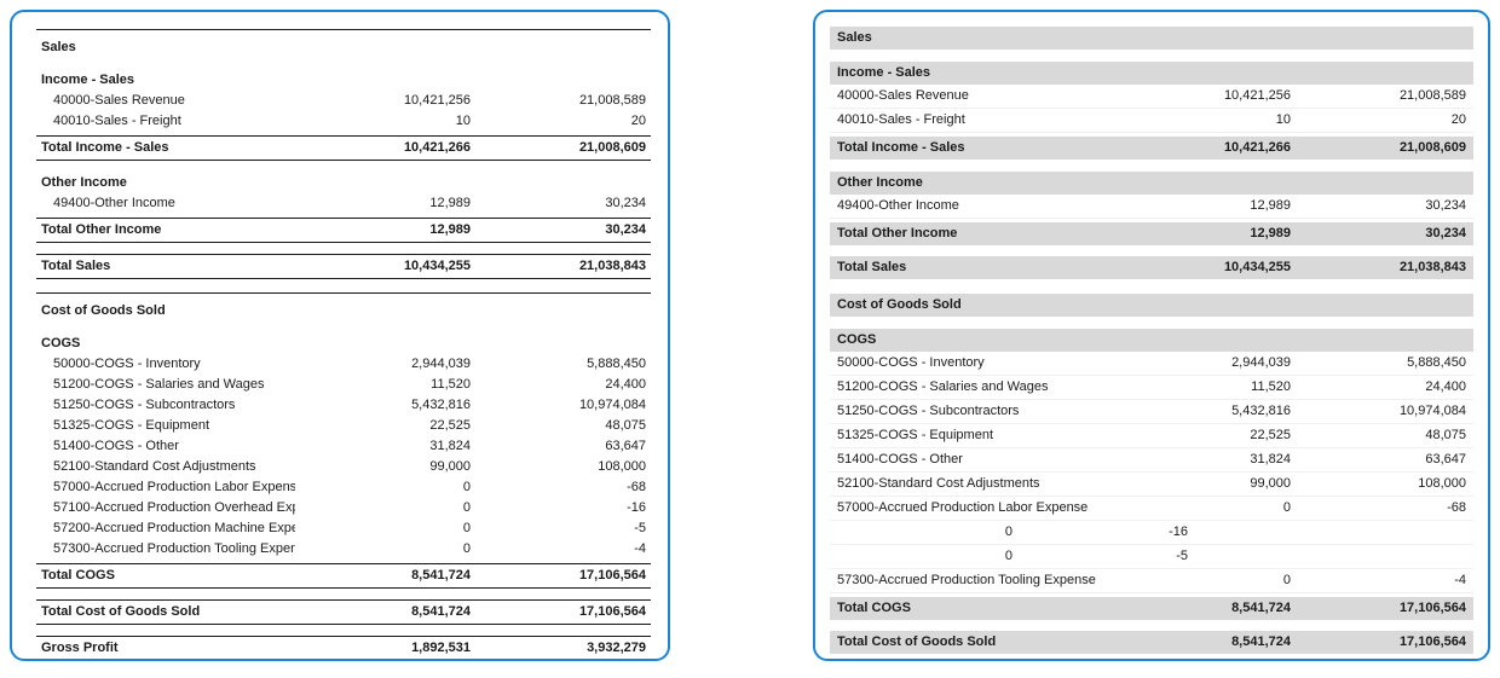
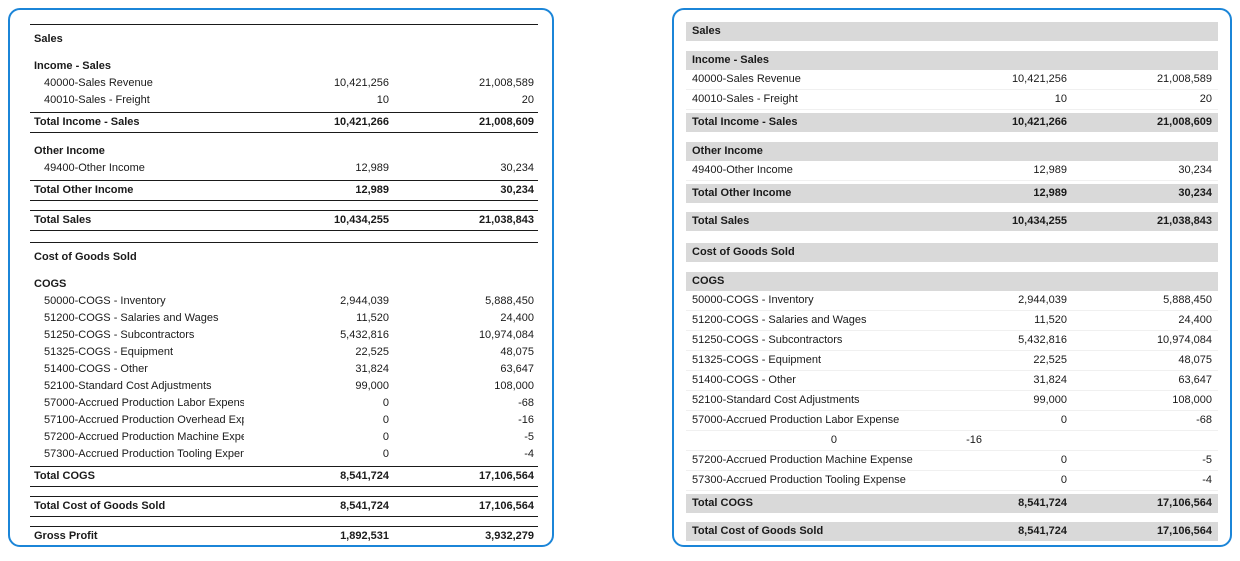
  Sales
  Income - Sales
  40000-Sales Revenue
  10,421,256
  21,008,589
  40010-Sales - Freight
  10
  20
  Total Income - Sales
  10,421,266
  21,008,609
  Other Income
  49400-Other Income
  12,989
  30,234
  Total Other Income
  12,989
  30,234
  Total Sales
  10,434,255
  21,038,843
  Cost of Goods Sold
  COGS
  50000-COGS - Inventory
  2,944,039
  5,888,450
  51200-COGS - Salaries and Wages
  11,520
  24,400
  51250-COGS - Subcontractors
  5,432,816
  10,974,084
  51325-COGS - Equipment
  22,525
  48,075
  51400-COGS - Other
  31,824
  63,647
  52100-Standard Cost Adjustments
  99,000
  108,000
  57000-Accrued Production Labor Expens
  0
  -68
  57100-Accrued Production Overhead Ex
  0
  -16
  57200-Accrued Production Machine Expe
  0
  -5
  57300-Accrued Production Tooling Expen
  0
  -4
  Total COGS
  8,541,724
  17,106,564
  Total Cost of Goods Sold
  8,541,724
  17,106,564
  Gross Profit
  1,892,531
  3,932,279
  Sales
  Income - Sales
  40000-Sales Revenue
  10,421,256
  21,008,589
  40010-Sales - Freight
  10
  20
  Total Income - Sales
  10,421,266
  21,008,609
  Other Income
  49400-Other Income
  12,989
  30,234
  Total Other Income
  12,989
  30,234
  Total Sales
  10,434,255
  21,038,843
  Cost of Goods Sold
  COGS
  50000-COGS - Inventory
  2,944,039
  5,888,450
  51200-COGS - Salaries and Wages
  11,520
  24,400
  51250-COGS - Subcontractors
  5,432,816
  10,974,084
  51325-COGS - Equipment
  22,525
  48,075
  51400-COGS - Other
  31,824
  63,647
  52100-Standard Cost Adjustments
  99,000
  108,000
  57000-Accrued Production Labor Expense
  0
  -68
  0
  -16
+ 57200-Accrued Production Machine Expense
  0
  -5
  57300-Accrued Production Tooling Expense
  0
  -4
  Total COGS
  8,541,724
  17,106,564
  Total Cost of Goods Sold
  8,541,724
  17,106,564
